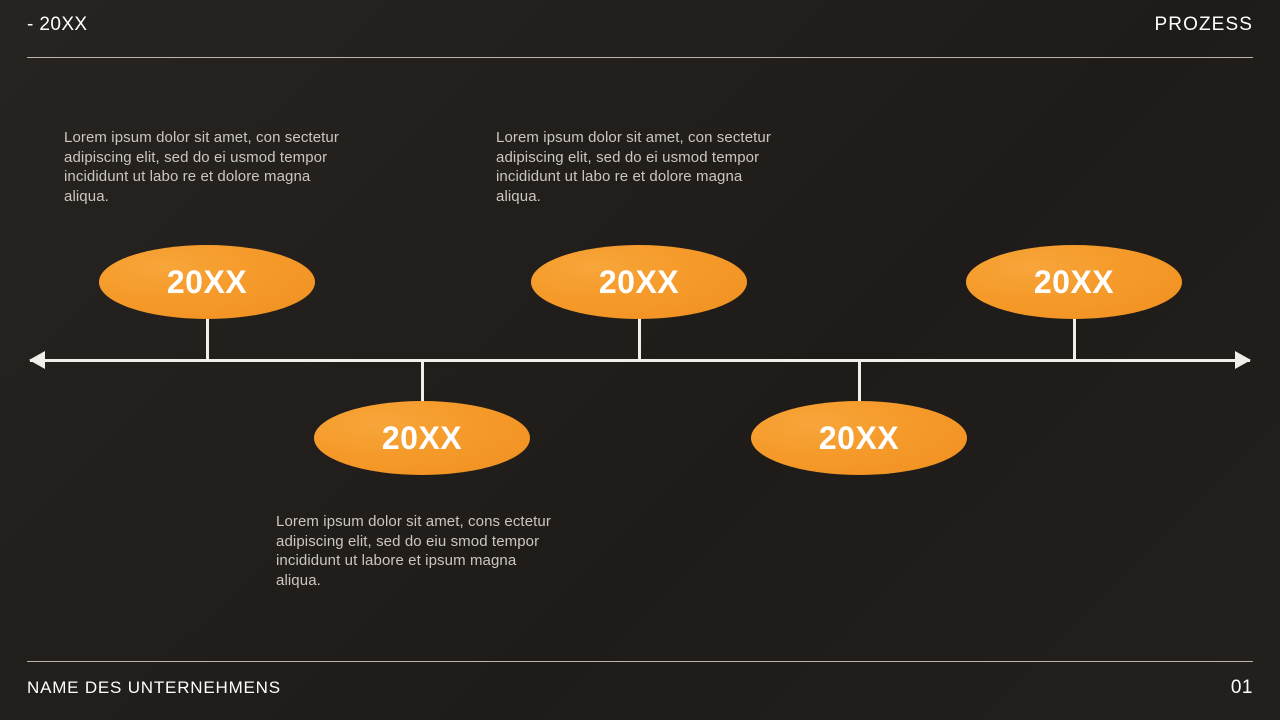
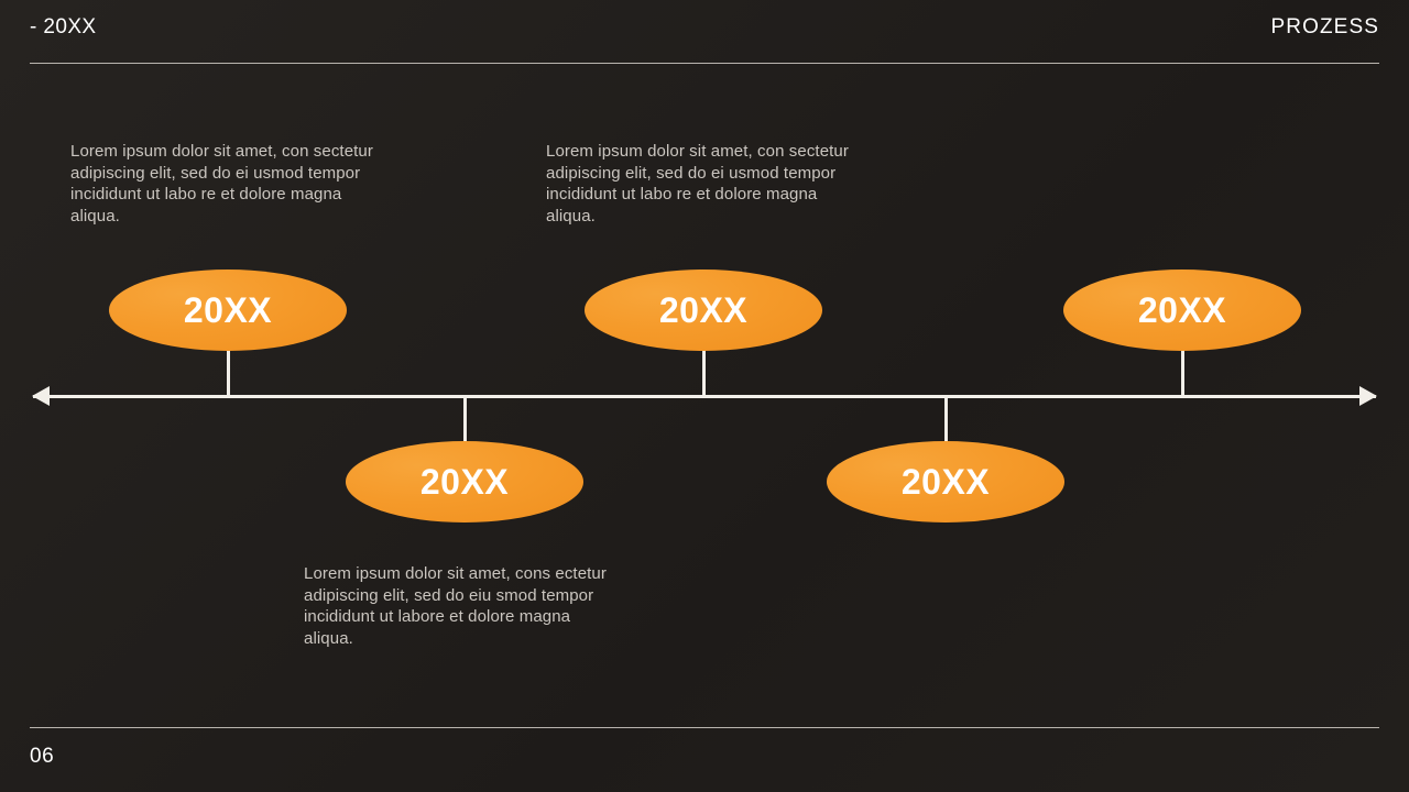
  - 20XX
  PROZESS
  Lorem ipsum dolor sit amet, con sectetur adipiscing elit, sed do ei usmod tempor incididunt ut labo re et dolore magna aliqua.
  Lorem ipsum dolor sit amet, con sectetur adipiscing elit, sed do ei usmod tempor incididunt ut labo re et dolore magna aliqua.
  20XX
  20XX
  20XX
  20XX
  20XX
- Lorem ipsum dolor sit amet, cons ectetur adipiscing elit, sed do eiu smod tempor incididunt ut labore et ipsum magna aliqua.
+ Lorem ipsum dolor sit amet, cons ectetur adipiscing elit, sed do eiu smod tempor incididunt ut labore et dolore magna aliqua.
- NAME DES UNTERNEHMENS
- 01
+ 06
